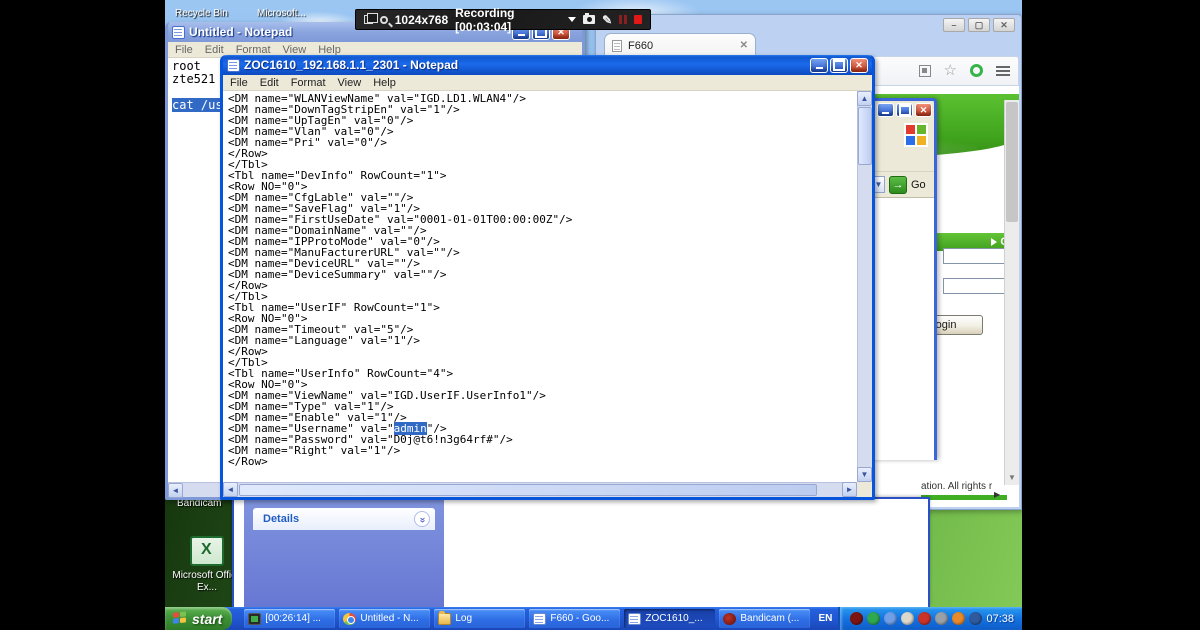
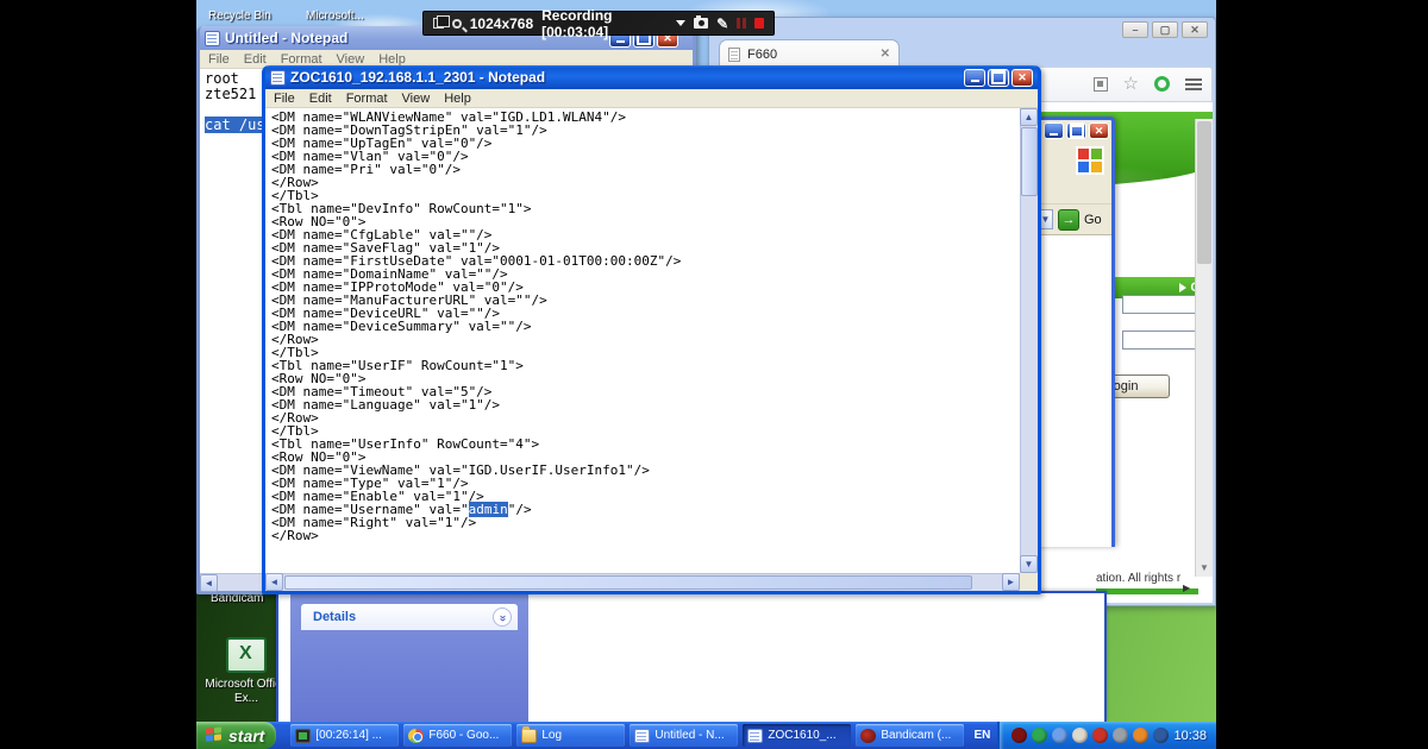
  Recycle Bin
  Microsoft...
  Bandicam
  Microsoft Offi Ex...
  –
  ▢
  ✕
  F660
  ✕
  ☆
  ogin
  ation. All rights r
  ▼
  ▶
  Untitled - Notepad
  ✕
  File
  Edit
  Format
  View
  Help
  root
  zte521
  cat /us
  ◄
  Details
  ✕
  ▼
  →
  Go
  ZOC1610_192.168.1.1_2301 - Notepad
  ✕
  File
  Edit
  Format
  View
  Help
  <DM name="WLANViewName" val="IGD.LD1.WLAN4"/>
  <DM name="DownTagStripEn" val="1"/>
  <DM name="UpTagEn" val="0"/>
  <DM name="Vlan" val="0"/>
  <DM name="Pri" val="0"/>
  </Row>
  </Tbl>
  <Tbl name="DevInfo" RowCount="1">
  <Row NO="0">
  <DM name="CfgLable" val=""/>
  <DM name="SaveFlag" val="1"/>
  <DM name="FirstUseDate" val="0001-01-01T00:00:00Z"/>
  <DM name="DomainName" val=""/>
  <DM name="IPProtoMode" val="0"/>
  <DM name="ManuFacturerURL" val=""/>
  <DM name="DeviceURL" val=""/>
  <DM name="DeviceSummary" val=""/>
  </Row>
  </Tbl>
  <Tbl name="UserIF" RowCount="1">
  <Row NO="0">
  <DM name="Timeout" val="5"/>
  <DM name="Language" val="1"/>
  </Row>
  </Tbl>
  <Tbl name="UserInfo" RowCount="4">
  <Row NO="0">
  <DM name="ViewName" val="IGD.UserIF.UserInfo1"/>
  <DM name="Type" val="1"/>
  <DM name="Enable" val="1"/>
  <DM name="Username" val="admin"/>
- <DM name="Password" val="D0j@t6!n3g64rf#"/>
  <DM name="Right" val="1"/>
  </Row>
  ▲
  ▼
  ◄
  ►
  1024x768
  Recording [00:03:04]
  ✎
  start
  [00:26:14] ...
- Untitled - N...
+ F660 - Goo...
  Log
- F660 - Goo...
+ Untitled - N...
  ZOC1610_...
  Bandicam (...
  EN
- 07:38
+ 10:38
